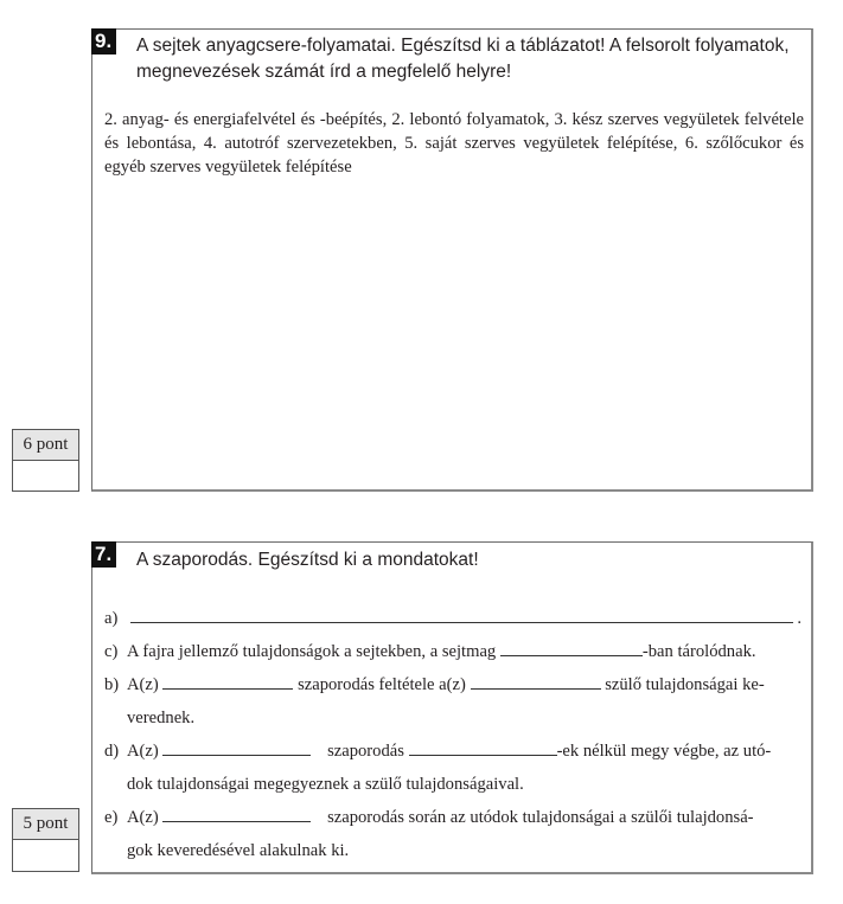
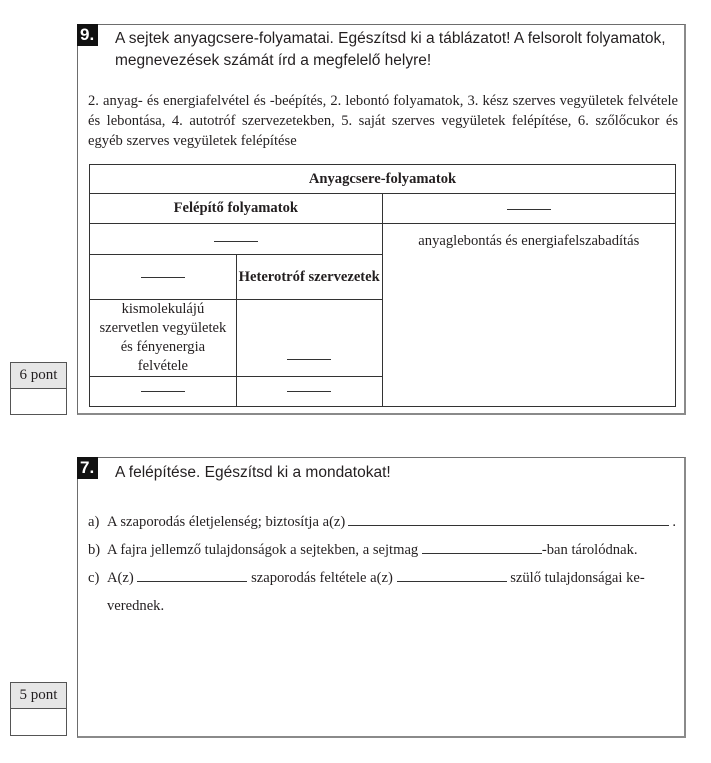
  6 pont
  9.
  A sejtek anyagcsere-folyamatai. Egészítsd ki a táblázatot! A felsorolt folyamatok, megnevezések számát írd a megfelelő helyre!
  2. anyag- és energiafelvétel és -beépítés, 2. lebontó folyamatok, 3. kész szerves vegyületek felvétele és lebontása, 4. autotróf szervezetekben, 5. saját szerves vegyületek felépítése, 6. szőlőcukor és egyéb szerves vegyületek felépítése
+ Anyagcsere-folyamatok
+ Felépítő folyamatok
+ 	anyaglebontás és energiafelszabadítás
+ 	Heterotróf szervezetek
+ kismolekulájú szervetlen vegyületek és fényenergia felvétele
  5 pont
  7.
- A szaporodás. Egészítsd ki a mondatokat!
+ A felépítése. Egészítsd ki a mondatokat!
  a)
+ A szaporodás életjelenség; biztosítja a(z)
  .
- c)
+ b)
  A fajra jellemző tulajdonságok a sejtekben, a sejtmag -ban tárolódnak.
- b)
+ c)
  A(z) szaporodás feltétele a(z) szülő tulajdonságai ke-
  verednek.
- d)
- A(z) szaporodás -ek nélkül megy végbe, az utó-
- dok tulajdonságai megegyeznek a szülő tulajdonságaival.
- e)
- A(z) szaporodás során az utódok tulajdonságai a szülői tulajdonsá-
- gok keveredésével alakulnak ki.
